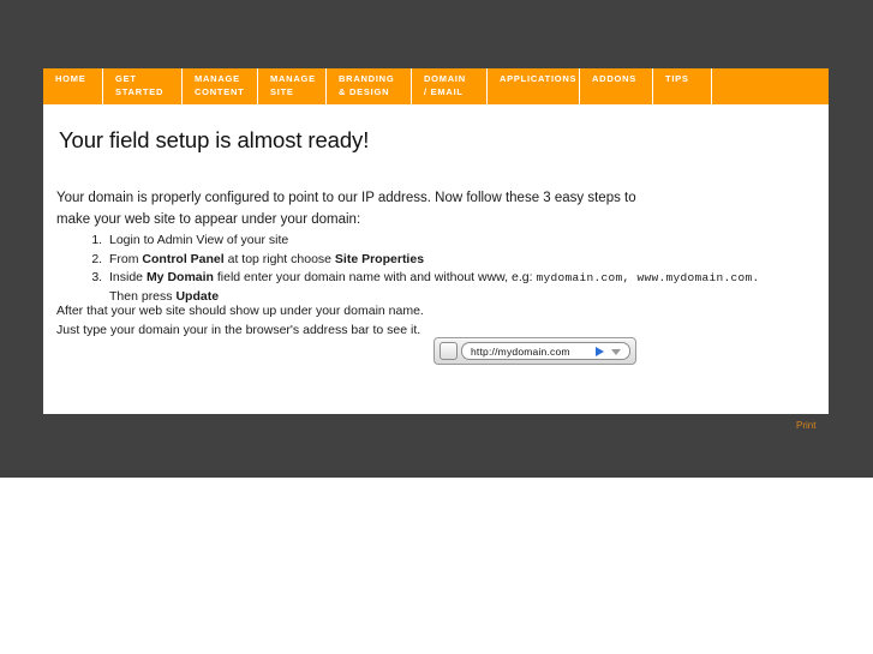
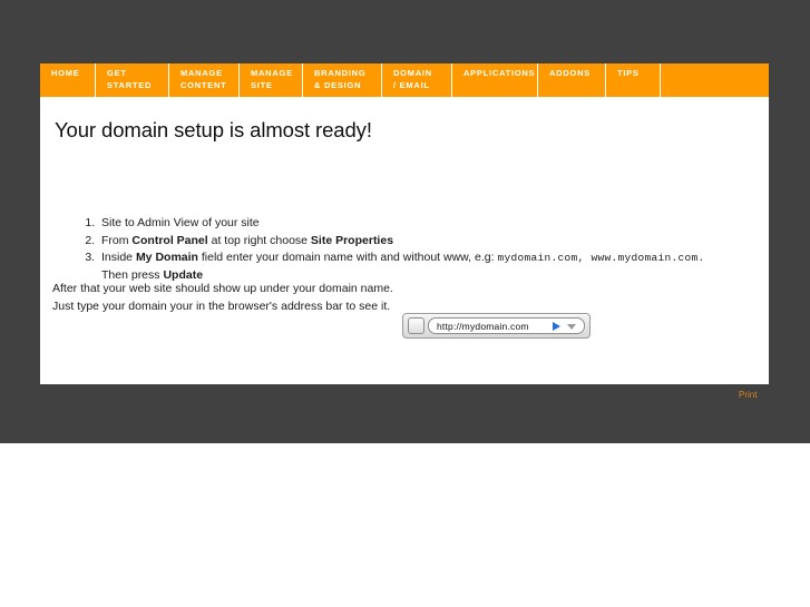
  HOME
  GET
  STARTED
  MANAGE
  CONTENT
  MANAGE
  SITE
  BRANDING
  & DESIGN
  DOMAIN
  / EMAIL
  APPLICATIONS
  ADDONS
  TIPS
- Your field setup is almost ready!
+ Your domain setup is almost ready!
- Your domain is properly configured to point to our IP address. Now follow these 3 easy steps to make your web site to appear under your domain:
- Login to Admin View of your site
+ Site to Admin View of your site
  From Control Panel at top right choose Site Properties
  Inside My Domain field enter your domain name with and without www, e.g: mydomain.com, www.mydomain.com. Then press Update
  After that your web site should show up under your domain name. Just type your domain your in the browser's address bar to see it.
  http://mydomain.com
  Print
